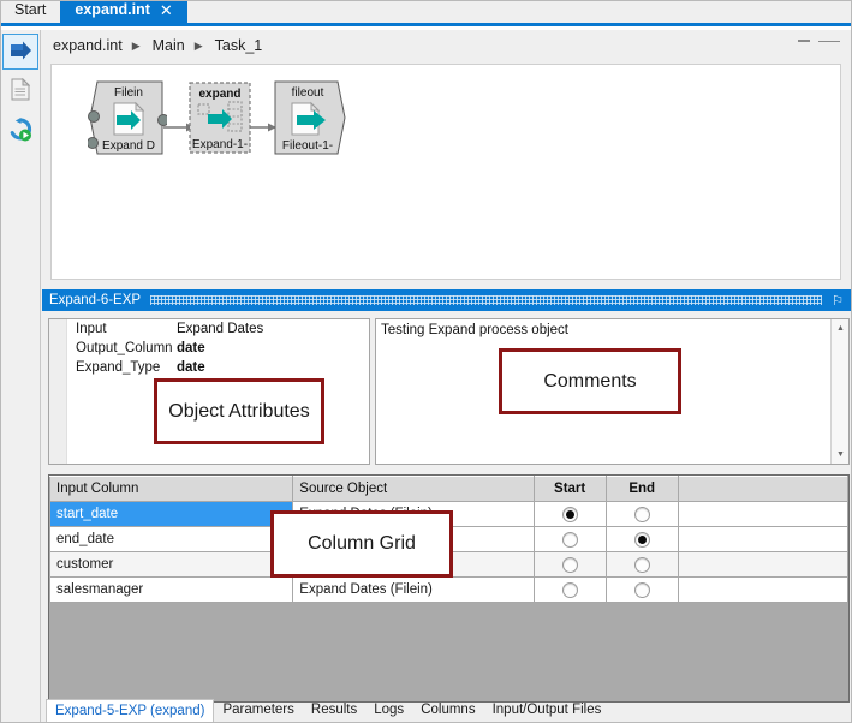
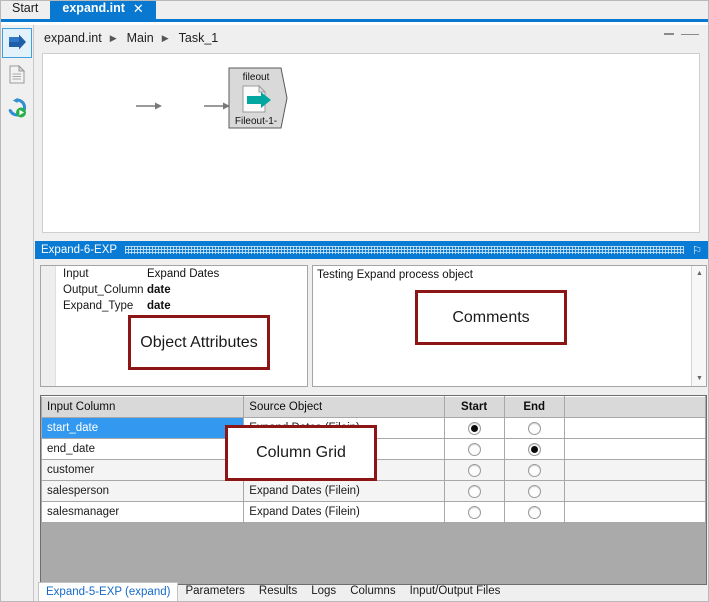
  Start
  expand.int
  ✕
  expand.int
  ▶
  Main
  ▶
  Task_1
- Filein
- Expand D
- expand
- Expand-1-
  fileout
  Fileout-1-
  Expand-6-EXP
  ⚐
  Input
  Expand Dates
  Output_Column
  date
  Expand_Type
  date
  Testing Expand process object
  Object Attributes
  Comments
  Input Column	Source Object	Start	End
+ salesperson	Expand Dates (Filein)
  salesmanager	Expand Dates (Filein)
  Column Grid
  Expand-5-EXP (expand)
  Parameters
  Results
  Logs
  Columns
  Input/Output Files
